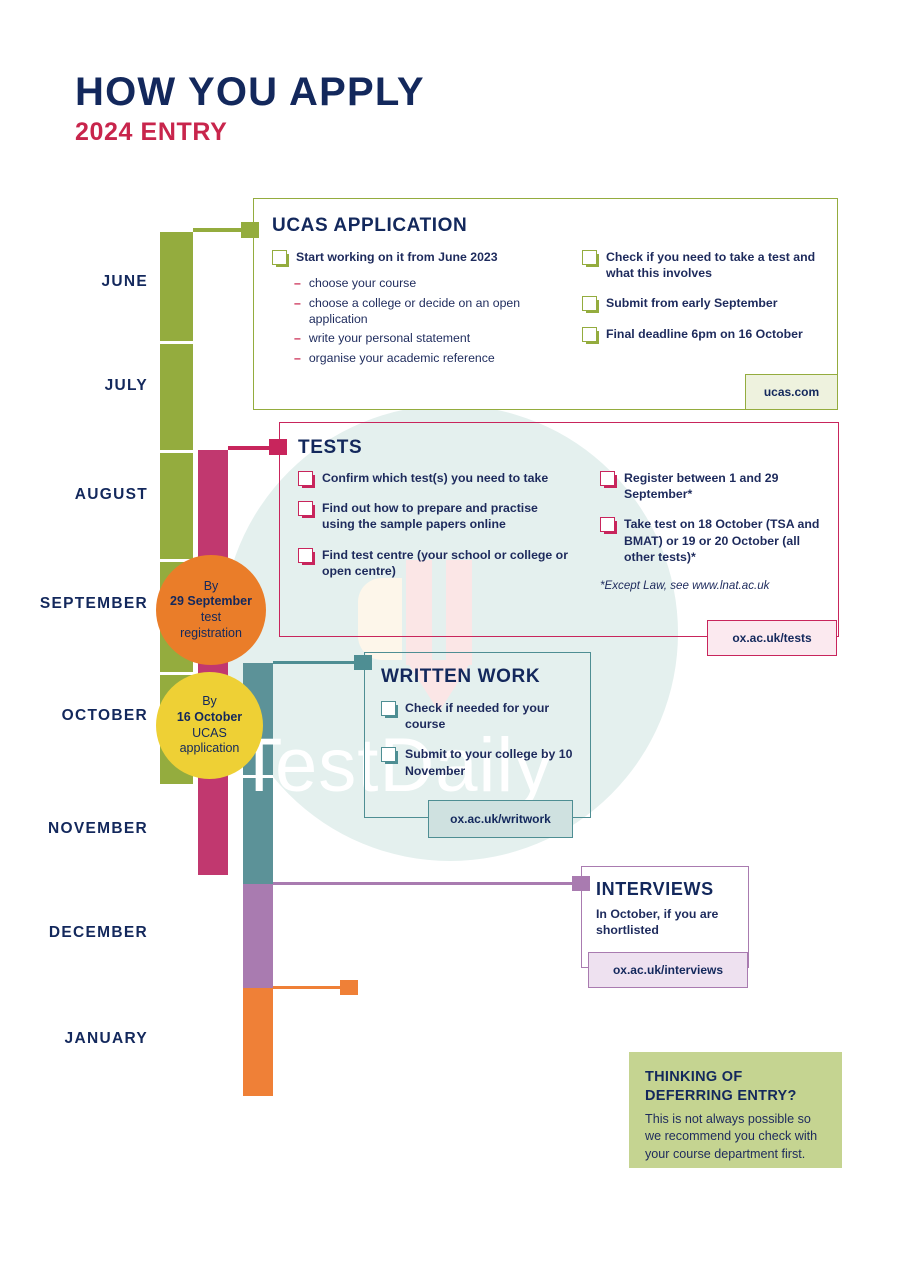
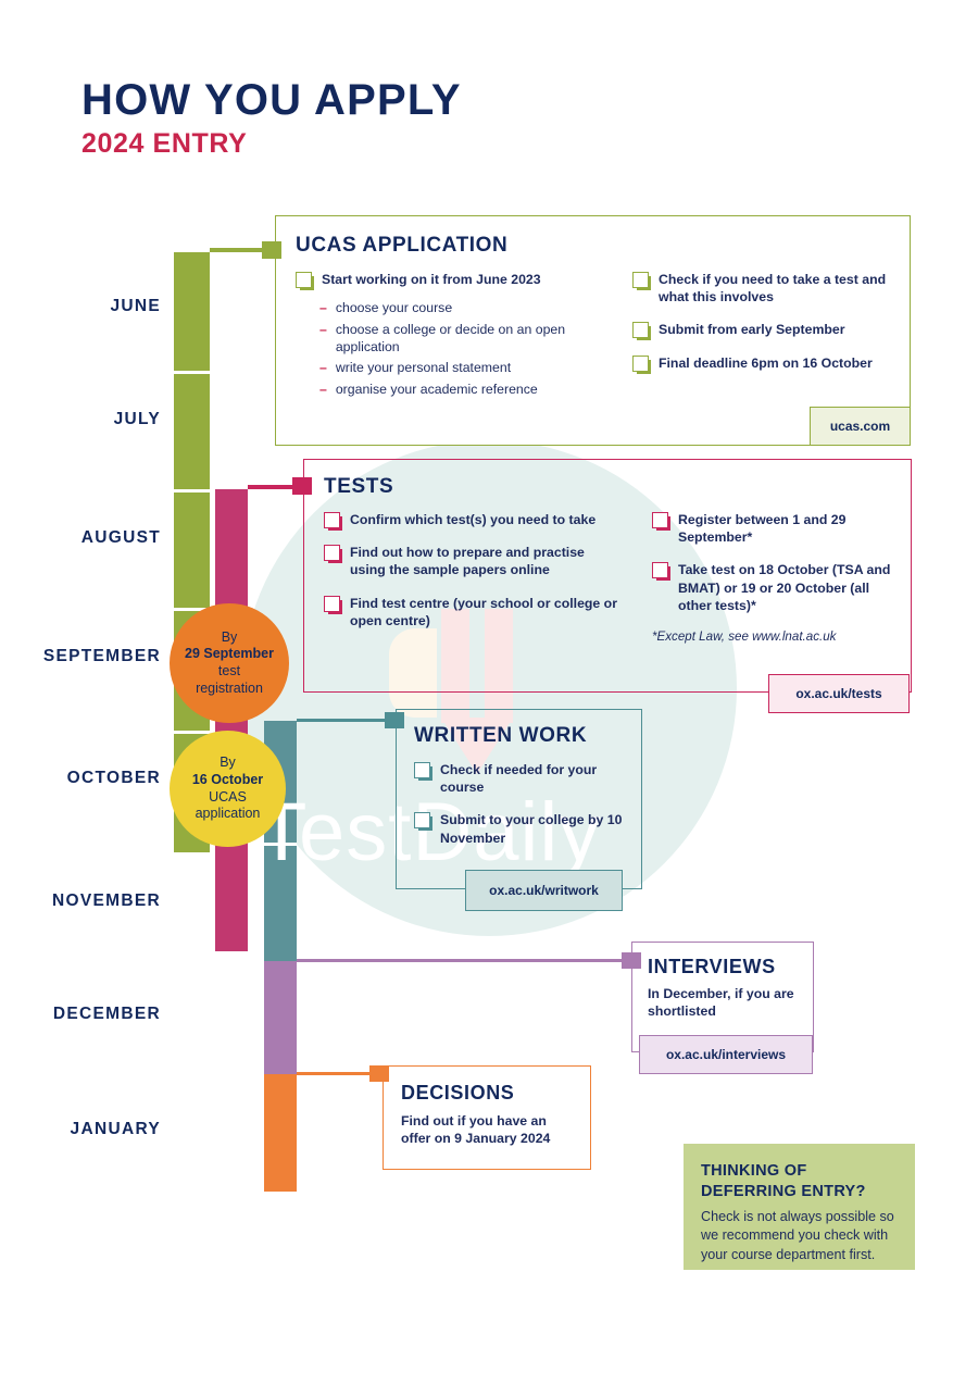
  TestDaily
  HOW YOU APPLY
  2024 ENTRY
  JUNE
  JULY
  AUGUST
  SEPTEMBER
  OCTOBER
  NOVEMBER
  DECEMBER
  JANUARY
  By
  29 September
  test
  registration
  By
  16 October
  UCAS
  application
  UCAS APPLICATION
  Start working on it from June 2023
  –
  choose your course
  –
  choose a college or decide on an open application
  –
  write your personal statement
  –
  organise your academic reference
  Check if you need to take a test and what this involves
  Submit from early September
  Final deadline 6pm on 16 October
  ucas.com
  TESTS
  Confirm which test(s) you need to take
  Find out how to prepare and practise using the sample papers online
  Find test centre (your school or college or open centre)
  Register between 1 and 29 September*
  Take test on 18 October (TSA and BMAT) or 19 or 20 October (all other tests)*
  *Except Law, see www.lnat.ac.uk
  ox.ac.uk/tests
  WRITTEN WORK
  Check if needed for your course
  Submit to your college by 10 November
  ox.ac.uk/writwork
  INTERVIEWS
- In October, if you are shortlisted
+ In December, if you are shortlisted
  ox.ac.uk/interviews
+ DECISIONS
+ Find out if you have an offer on 9 January 2024
  THINKING OF
  DEFERRING ENTRY?
- This is not always possible so we recommend you check with your course department first.
+ Check is not always possible so we recommend you check with your course department first.
